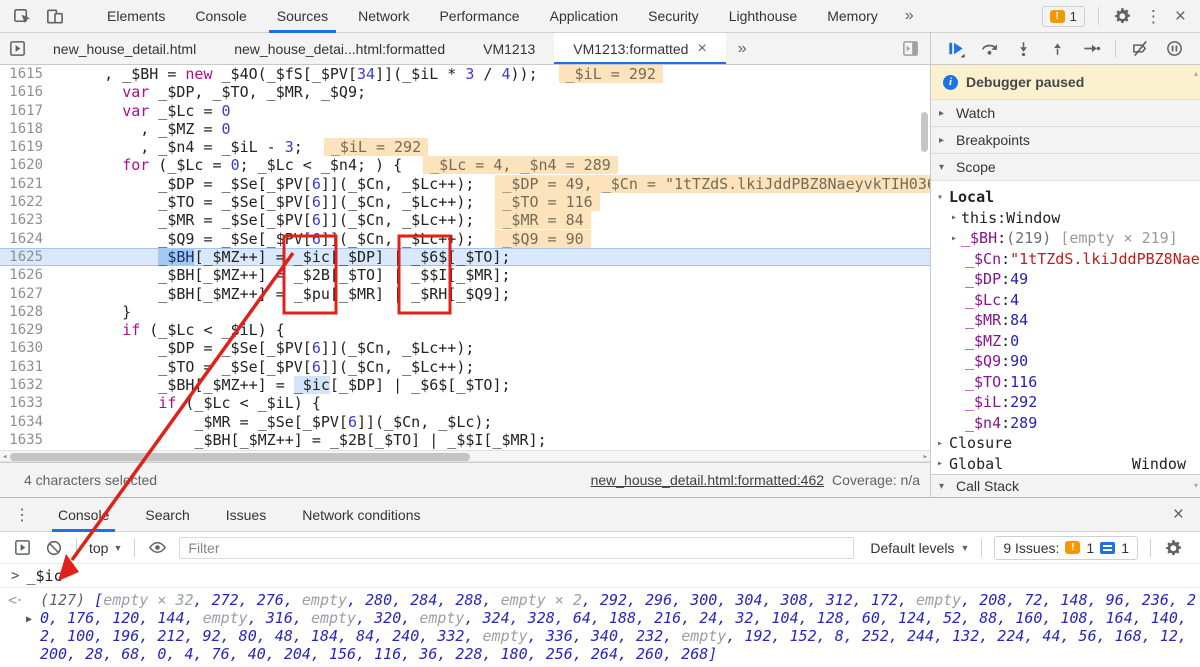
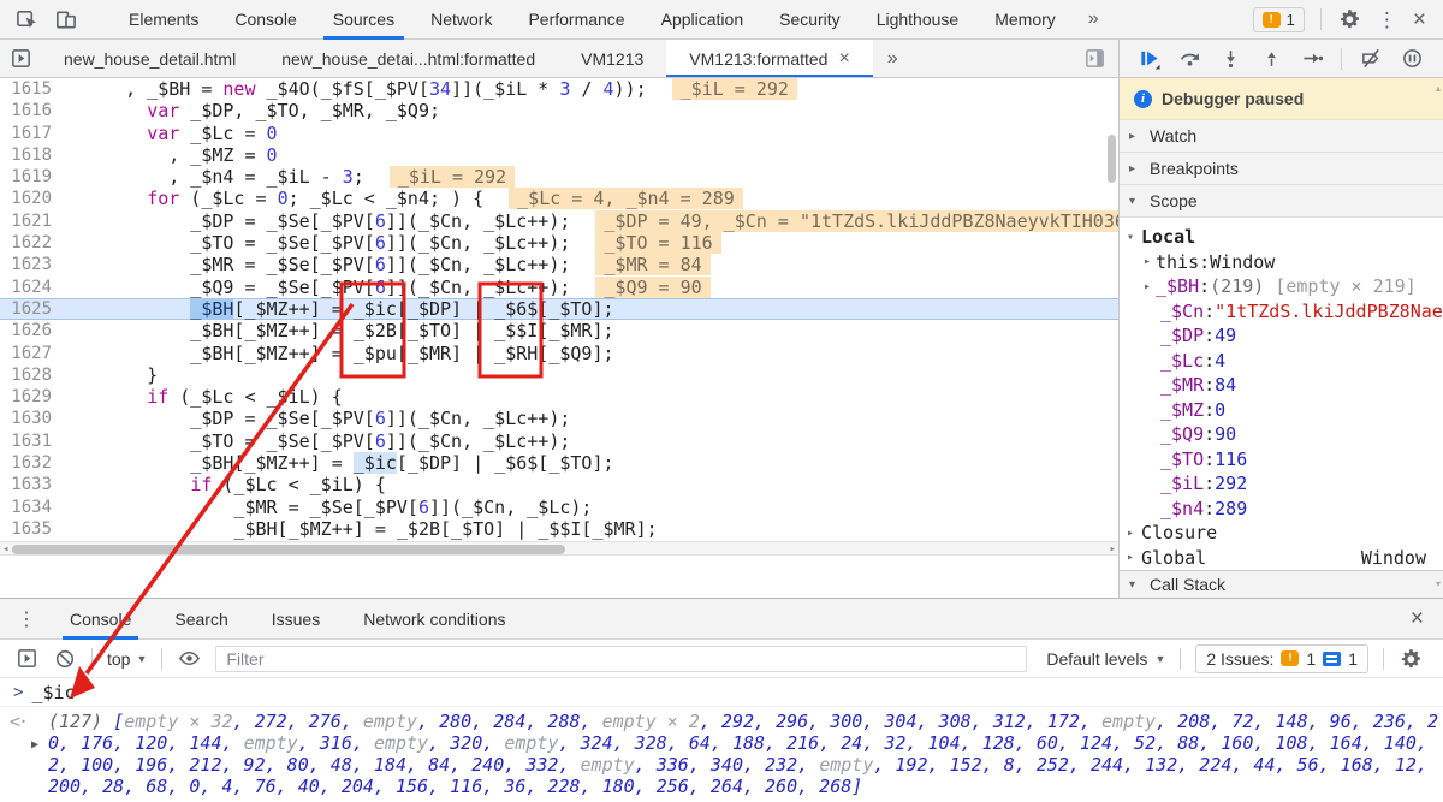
  Elements
  Console
  Sources
  Network
  Performance
  Application
  Security
  Lighthouse
  Memory
  »
  !
  1
  ⋮
  ×
  new_house_detail.html
  new_house_detai...html:formatted
  VM1213
  VM1213:formatted
  ×
  »
  1615
  , _$BH = new _$4O(_$fS[_$PV[34]](_$iL * 3 / 4)); _$iL = 292
  1616
  var _$DP, _$TO, _$MR, _$Q9;
  1617
  var _$Lc = 0
  1618
  , _$MZ = 0
  1619
  , _$n4 = _$iL - 3; _$iL = 292
  1620
  for (_$Lc = 0; _$Lc < _$n4; ) { _$Lc = 4, _$n4 = 289
  1621
  _$DP = _$Se[_$PV[6]](_$Cn, _$Lc++); _$DP = 49, _$Cn = "1tTZdS.lkiJddPBZ8NaeyvkTIH03
  1622
  _$TO = _$Se[_$PV[6]](_$Cn, _$Lc++); _$TO = 116
  1623
  _$MR = _$Se[_$PV[6]](_$Cn, _$Lc++); _$MR = 84
  1624
  _$Q9 = _$Se[_$PV[6]](_$Cn, _$Lc++); _$Q9 = 90
  1625
  _$BH[_$MZ++] = _$ic[_$DP] _$6$[_$TO];
  1626
  _$BH[_$MZ++] = _$2B[_$TO] _$$I[_$MR];
  1627
  _$BH[_$MZ++ = _$pu[_$MR] _$RH[_$Q9];
  1628
  }
  1629
  if (_$Lc < _$iL) {
  1630
  _$DP =$Se[_$PV[6]](_$Cn, _$Lc++);
  1631
  _$TO = _$Se[_$PV[6]](_$Cn, _$Lc++);
  1632
  _$BH_$MZ++] = _$ic[_$DP] | _$6$[_$TO];
  1633
  if (_$Lc < _$iL) {
  1634
  _$MR = _$Se[_$PV[6]](_$Cn, _$Lc);
  1635
  _$BH[_$MZ++] = _$2B[_$TO] | _$$I[_$MR];
  ◂
  ▸
- 4 characters selected
- new_house_detail.html:formatted:462
- Coverage: n/a
  i
  Debugger paused
  ▸
  Watch
  ▸
  Breakpoints
  ▾
  Scope
  ▾
  Local
  ▸
  this
  :
  Window
  ▸
  _$BH
  :
  (219) [empty × 219]
  _$Cn
  :
  "1tTZdS.lkiJddPBZ8Nae
  _$DP
  :
  49
  _$Lc
  :
  4
  _$MR
  :
  84
  _$MZ
  :
  0
  _$Q9
  :
  90
  _$TO
  :
  116
  _$iL
  :
  292
  _$n4
  :
  289
  ▸
  Closure
  ▸
  Global
  Window
  ▾
  Call Stack
  ▴
  ▾
  ⋮
  Consol
  Search
  Issues
  Network conditions
  ×
  top
  ▼
  Filter
  Default levels
  ▼
- 9 Issues:
+ 2 Issues:
  !
  1
  1
  >
  _$ic
  <·
  ▶
  (127) [empty × 32, 272, 276, empty, 280, 284, 288, empty × 2, 292, 296, 300, 304, 308, 312, 172, empty, 208, 72, 148, 96, 236, 2
  0, 176, 120, 144, empty, 316, empty, 320, empty, 324, 328, 64, 188, 216, 24, 32, 104, 128, 60, 124, 52, 88, 160, 108, 164, 140,
  2, 100, 196, 212, 92, 80, 48, 184, 84, 240, 332, empty, 336, 340, 232, empty, 192, 152, 8, 252, 244, 132, 224, 44, 56, 168, 12,
  200, 28, 68, 0, 4, 76, 40, 204, 156, 116, 36, 228, 180, 256, 264, 260, 268]
